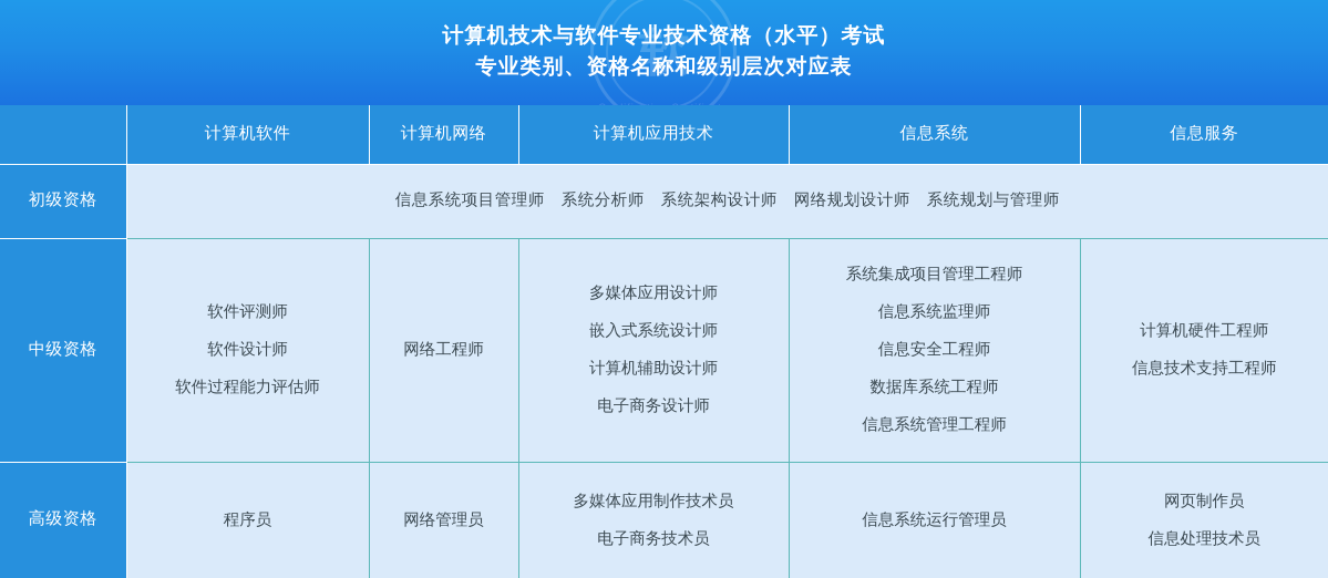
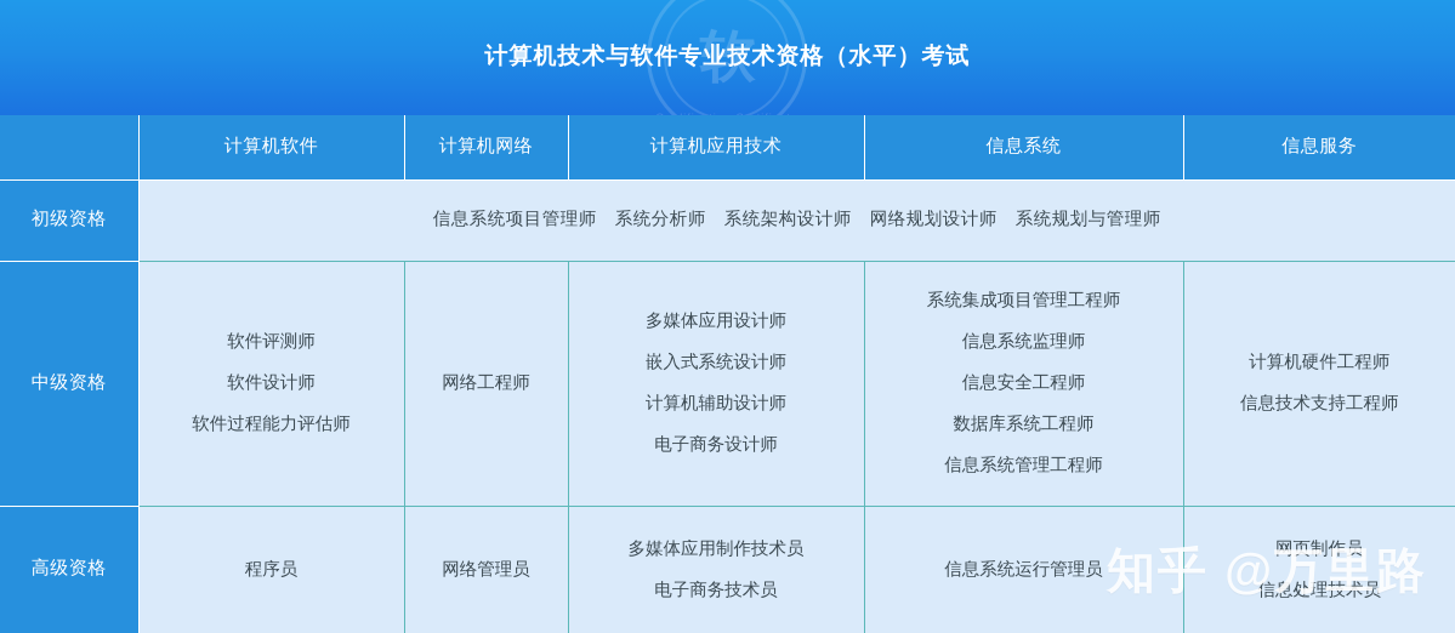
  软
  计算机技术与软件专业技术资格（水平）考试
- 专业类别、资格名称和级别层次对应表
  	计算机软件	计算机网络	计算机应用技术	信息系统	信息服务
  初级资格	信息系统项目管理师 系统分析师 系统架构设计师 网络规划设计师 系统规划与管理师
  中级资格	软件评测师软件设计师软件过程能力评估师	网络工程师	多媒体应用设计师嵌入式系统设计师计算机辅助设计师电子商务设计师	系统集成项目管理工程师信息系统监理师信息安全工程师数据库系统工程师信息系统管理工程师	计算机硬件工程师信息技术支持工程师
  高级资格	程序员	网络管理员	多媒体应用制作技术员电子商务技术员	信息系统运行管理员	网页制作员信息处理技术员
+ 知乎 @万里路
